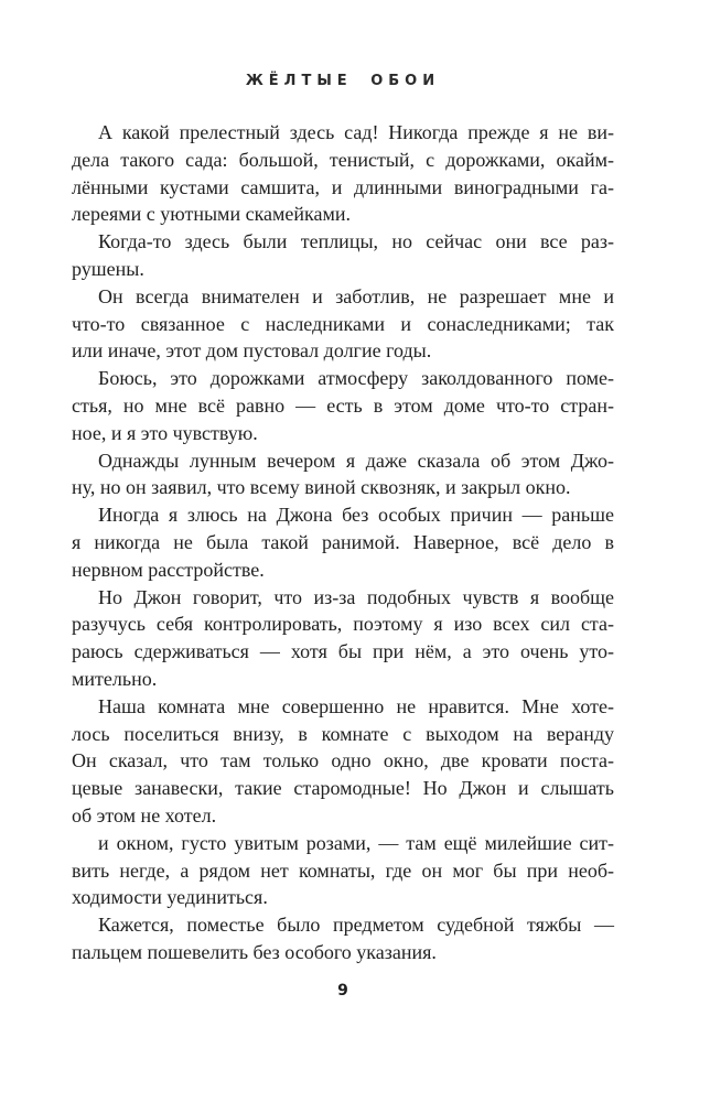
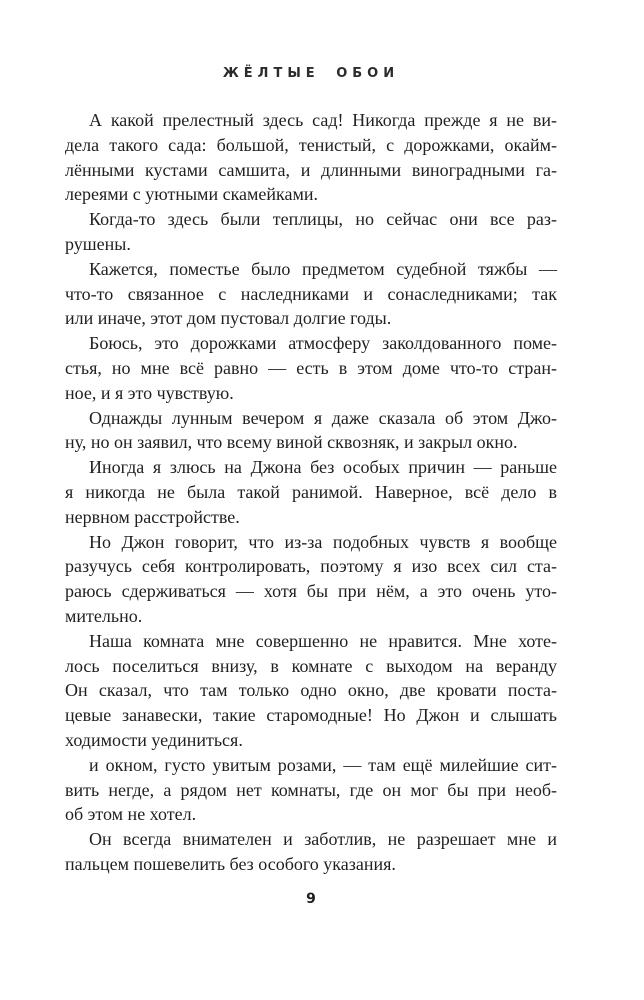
  ЖЁЛТЫЕ ОБОИ
  А какой прелестный здесь сад! Никогда прежде я не ви-
  дела такого сада: большой, тенистый, с дорожками, окайм-
  лёнными кустами самшита, и длинными виноградными га-
  лереями с уютными скамейками.
  Когда-то здесь были теплицы, но сейчас они все раз-
  рушены.
- Он всегда внимателен и заботлив, не разрешает мне и
+ Кажется, поместье было предметом судебной тяжбы —
  что-то связанное с наследниками и сонаследниками; так
  или иначе, этот дом пустовал долгие годы.
  Боюсь, это дорожками атмосферу заколдованного поме-
  стья, но мне всё равно — есть в этом доме что-то стран-
  ное, и я это чувствую.
  Однажды лунным вечером я даже сказала об этом Джо-
  ну, но он заявил, что всему виной сквозняк, и закрыл окно.
  Иногда я злюсь на Джона без особых причин — раньше
  я никогда не была такой ранимой. Наверное, всё дело в
  нервном расстройстве.
  Но Джон говорит, что из-за подобных чувств я вообще
  разучусь себя контролировать, поэтому я изо всех сил ста-
  раюсь сдерживаться — хотя бы при нём, а это очень уто-
  мительно.
  Наша комната мне совершенно не нравится. Мне хоте-
  лось поселиться внизу, в комнате с выходом на веранду
  Он сказал, что там только одно окно, две кровати поста-
  цевые занавески, такие старомодные! Но Джон и слышать
- об этом не хотел.
+ ходимости уединиться.
  и окном, густо увитым розами, — там ещё милейшие сит-
  вить негде, а рядом нет комнаты, где он мог бы при необ-
- ходимости уединиться.
+ об этом не хотел.
- Кажется, поместье было предметом судебной тяжбы —
+ Он всегда внимателен и заботлив, не разрешает мне и
  пальцем пошевелить без особого указания.
  9
